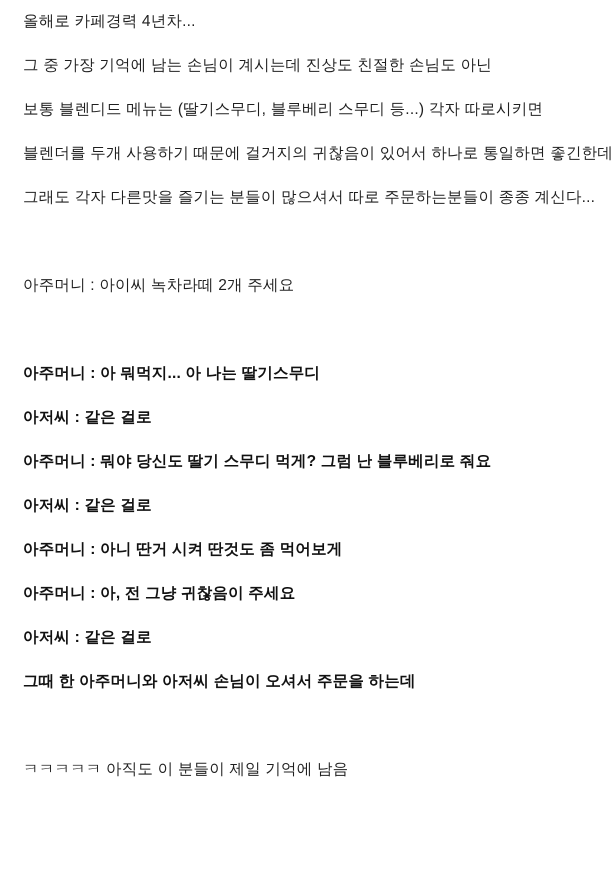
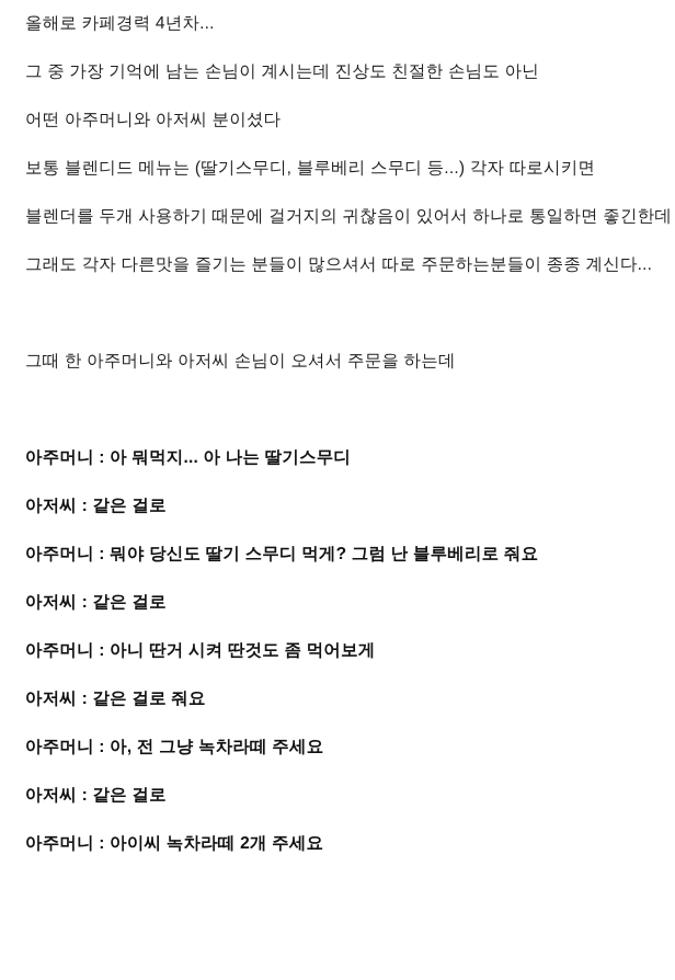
  올해로 카페경력 4년차...
  그 중 가장 기억에 남는 손님이 계시는데 진상도 친절한 손님도 아닌
+ 어떤 아주머니와 아저씨 분이셨다
  보통 블렌디드 메뉴는 (딸기스무디, 블루베리 스무디 등...) 각자 따로시키면
  블렌더를 두개 사용하기 때문에 걸거지의 귀찮음이 있어서 하나로 통일하면 좋긴한데
  그래도 각자 다른맛을 즐기는 분들이 많으셔서 따로 주문하는분들이 종종 계신다...
- 아주머니 : 아이씨 녹차라떼 2개 주세요
+ 그때 한 아주머니와 아저씨 손님이 오셔서 주문을 하는데
  아주머니 : 아 뭐먹지... 아 나는 딸기스무디
  아저씨 : 같은 걸로
  아주머니 : 뭐야 당신도 딸기 스무디 먹게? 그럼 난 블루베리로 줘요
  아저씨 : 같은 걸로
  아주머니 : 아니 딴거 시켜 딴것도 좀 먹어보게
+ 아저씨 : 같은 걸로 줘요
- 아주머니 : 아, 전 그냥 귀찮음이 주세요
+ 아주머니 : 아, 전 그냥 녹차라떼 주세요
  아저씨 : 같은 걸로
- 그때 한 아주머니와 아저씨 손님이 오셔서 주문을 하는데
+ 아주머니 : 아이씨 녹차라떼 2개 주세요
- ㅋㅋㅋㅋㅋ 아직도 이 분들이 제일 기억에 남음
